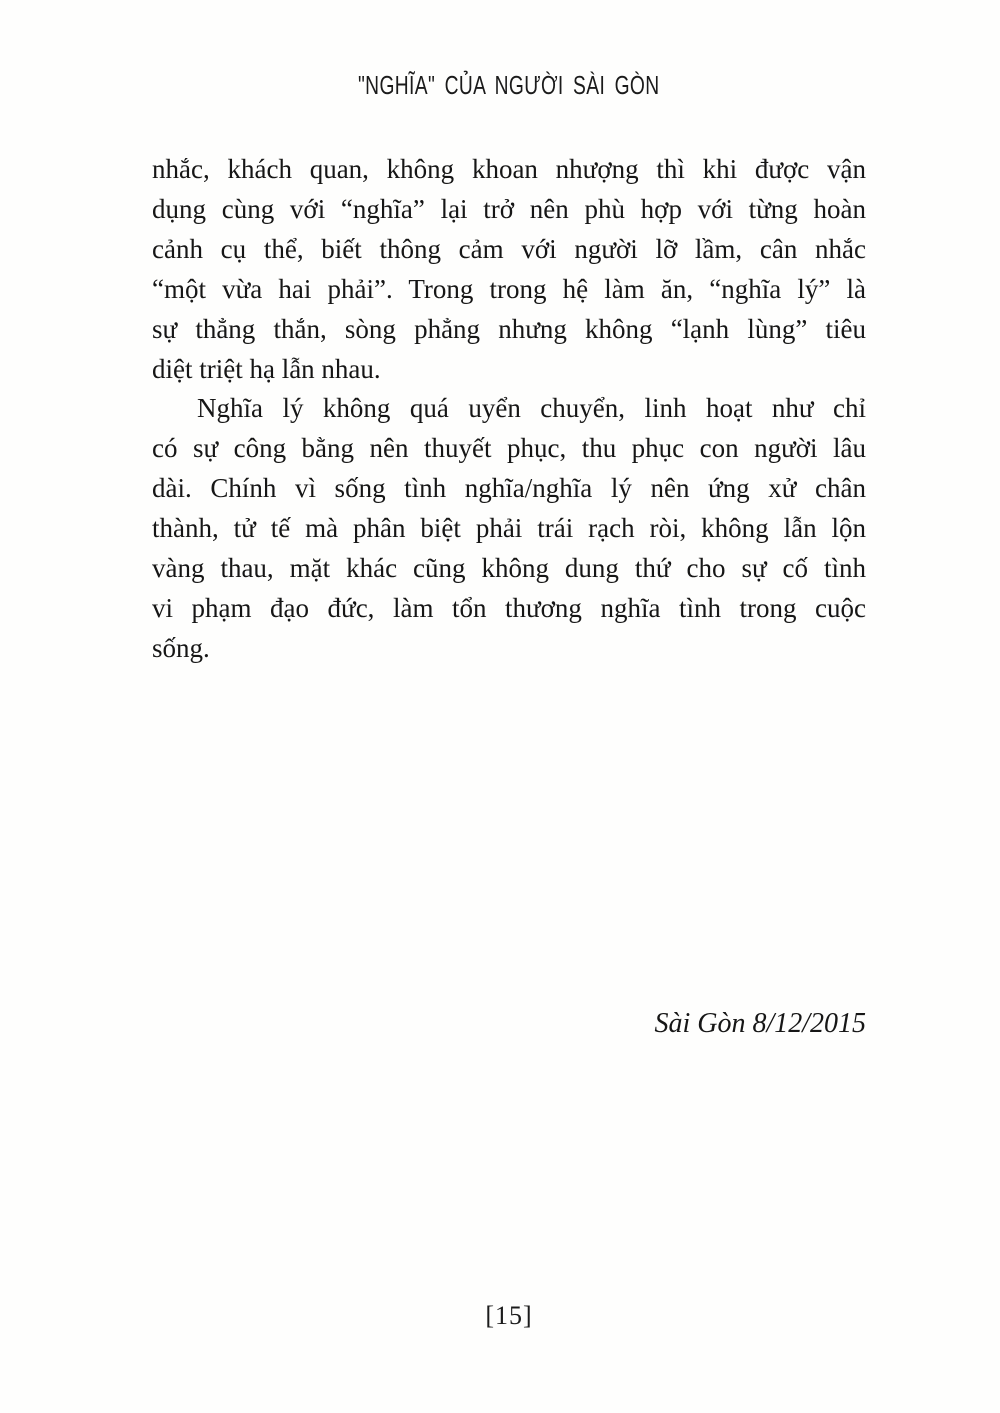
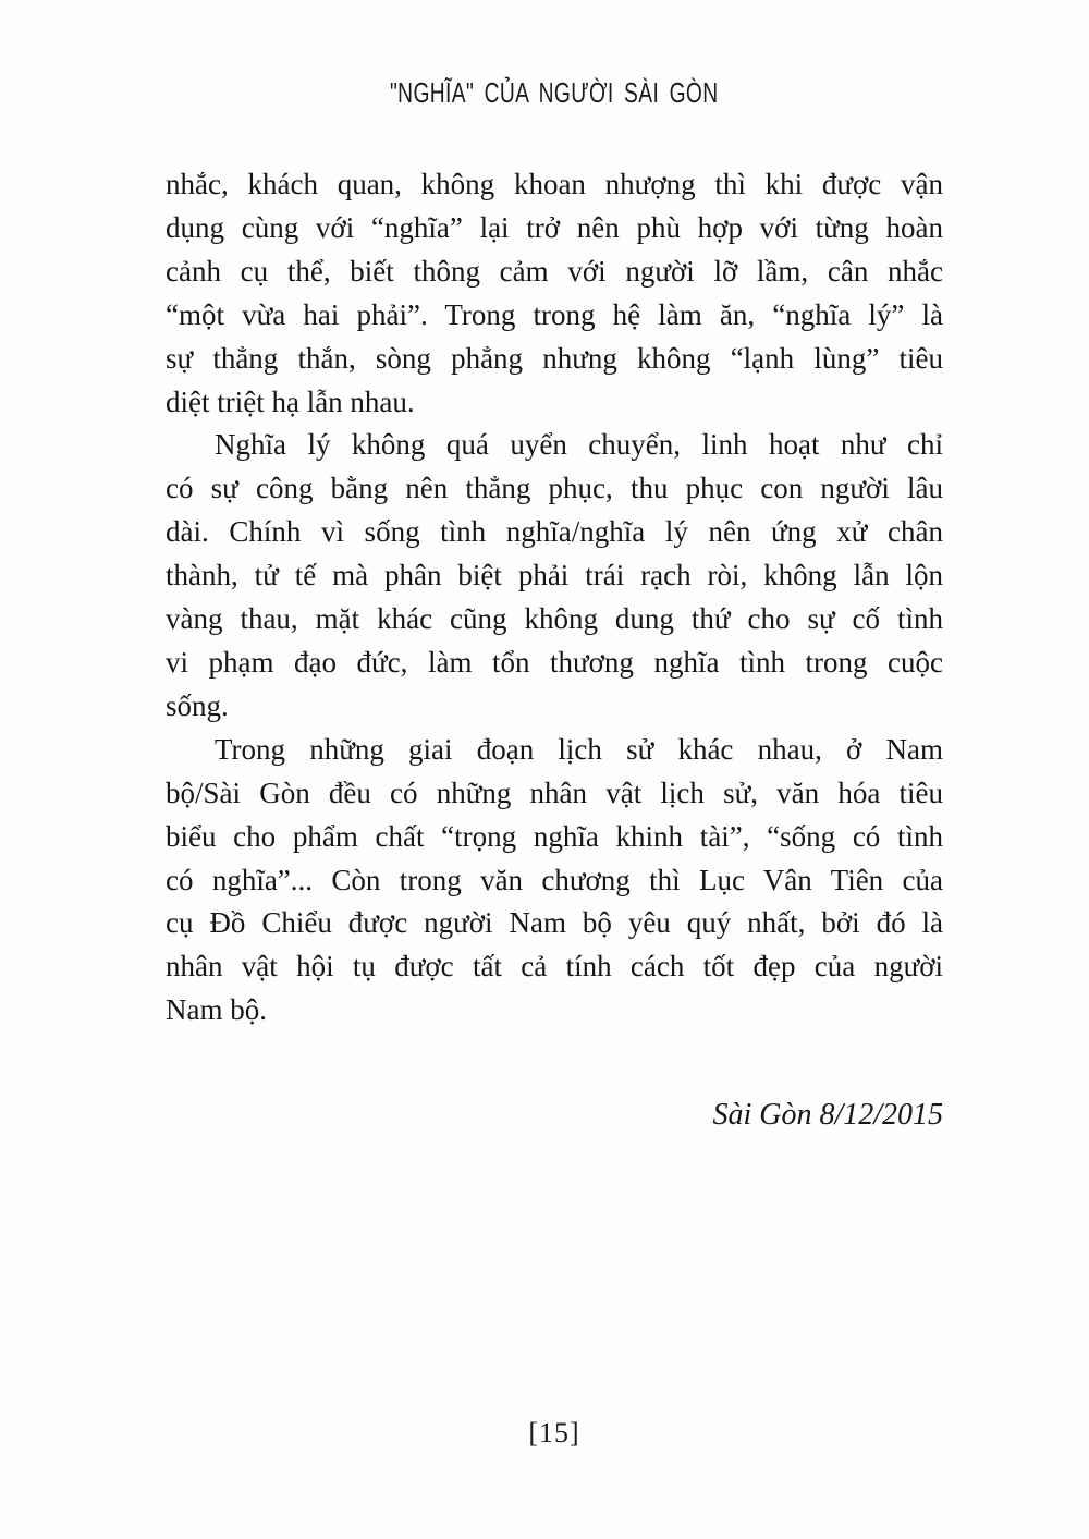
  "NGHĨA" CỦA NGƯỜI SÀI GÒN
  nhắc, khách quan, không khoan nhượng thì khi được vận
  dụng cùng với “nghĩa” lại trở nên phù hợp với từng hoàn
  cảnh cụ thể, biết thông cảm với người lỡ lầm, cân nhắc
  “một vừa hai phải”. Trong trong hệ làm ăn, “nghĩa lý” là
  sự thẳng thắn, sòng phẳng nhưng không “lạnh lùng” tiêu
  diệt triệt hạ lẫn nhau.
  Nghĩa lý không quá uyển chuyển, linh hoạt như chỉ
- có sự công bằng nên thuyết phục, thu phục con người lâu
+ có sự công bằng nên thẳng phục, thu phục con người lâu
  dài. Chính vì sống tình nghĩa/nghĩa lý nên ứng xử chân
  thành, tử tế mà phân biệt phải trái rạch ròi, không lẫn lộn
  vàng thau, mặt khác cũng không dung thứ cho sự cố tình
  vi phạm đạo đức, làm tổn thương nghĩa tình trong cuộc
  sống.
+ Trong những giai đoạn lịch sử khác nhau, ở Nam
+ bộ/Sài Gòn đều có những nhân vật lịch sử, văn hóa tiêu
+ biểu cho phẩm chất “trọng nghĩa khinh tài”, “sống có tình
+ có nghĩa”... Còn trong văn chương thì Lục Vân Tiên của
+ cụ Đồ Chiểu được người Nam bộ yêu quý nhất, bởi đó là
+ nhân vật hội tụ được tất cả tính cách tốt đẹp của người
+ Nam bộ.
  Sài Gòn 8/12/2015
  [15]
